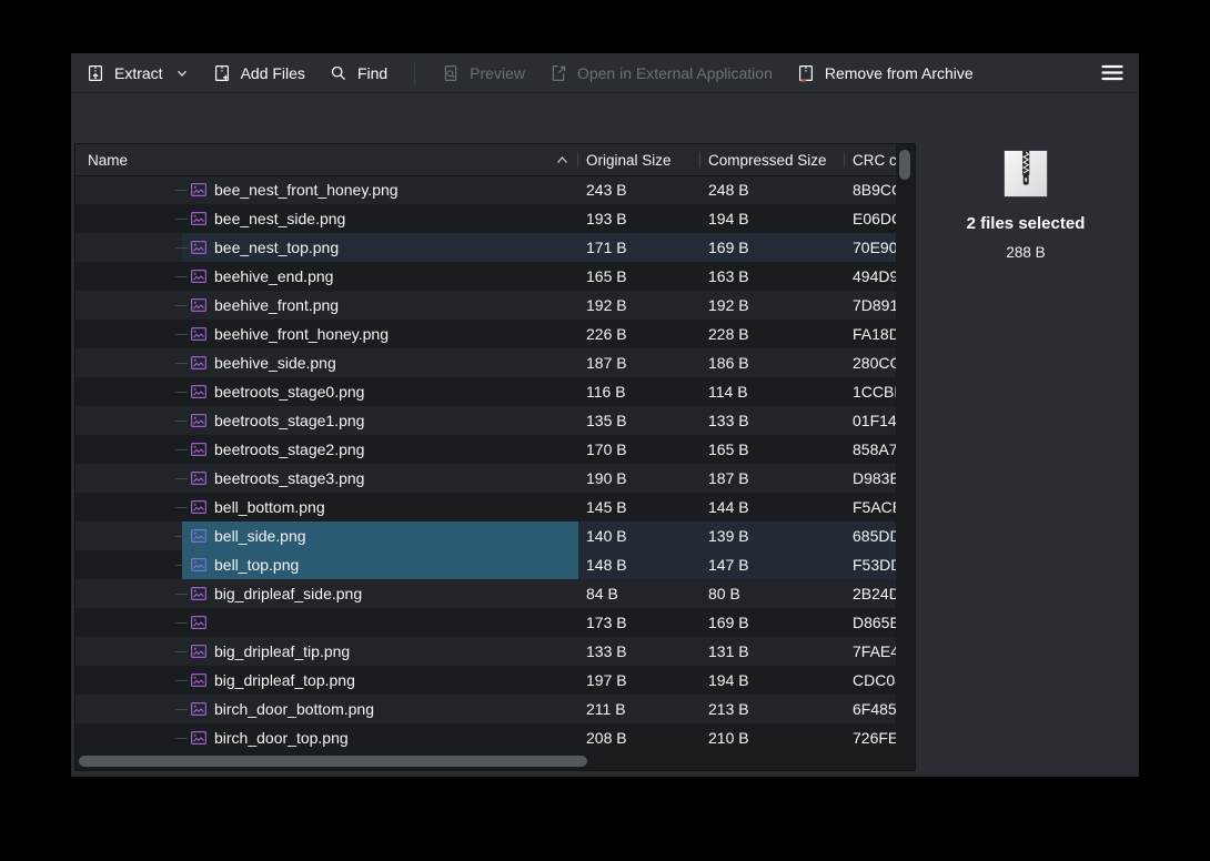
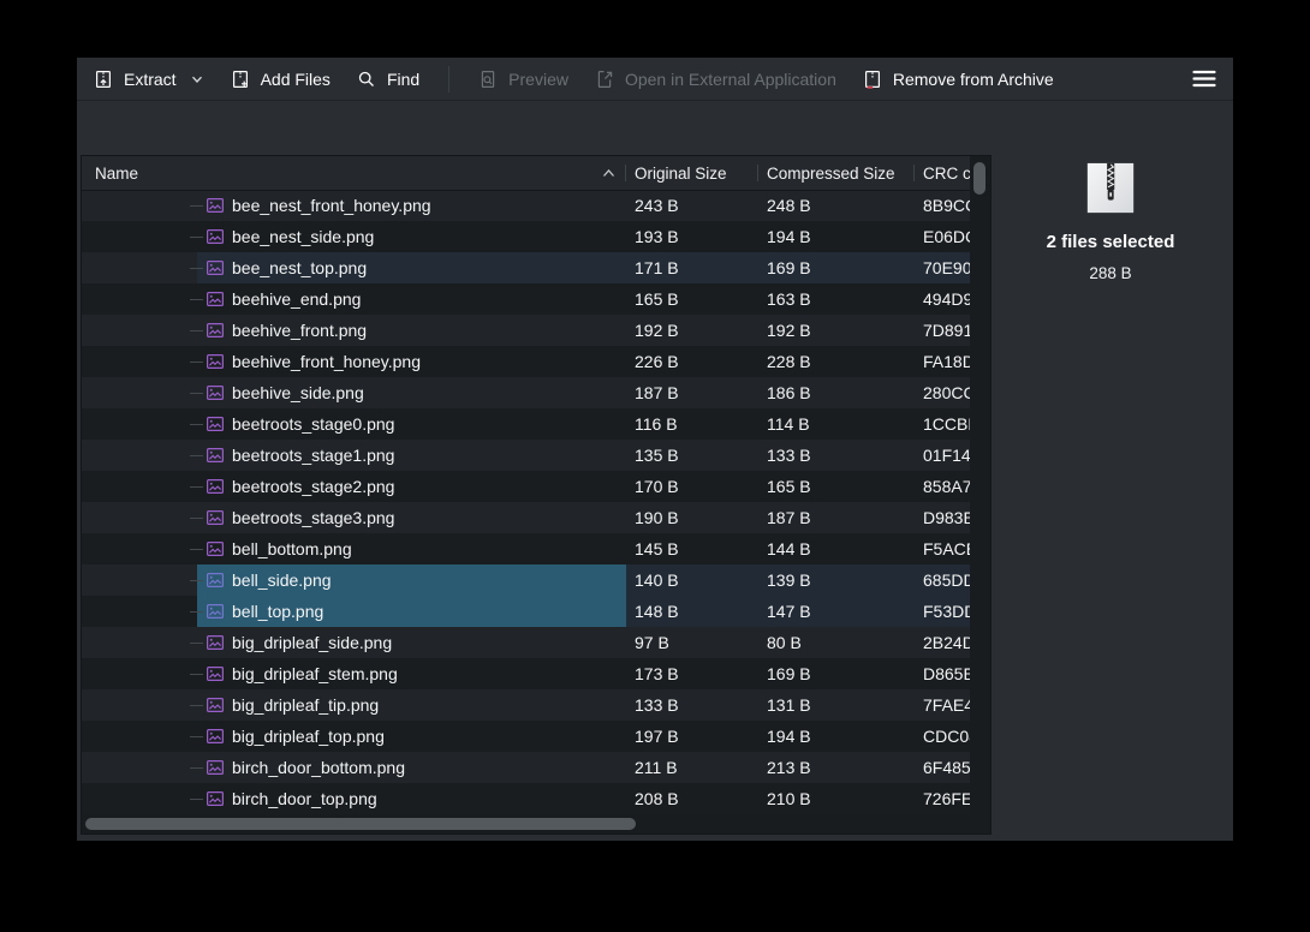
  Extract
  Add Files
  Find
  Preview
  Open in External Application
  Remove from Archive
  Name
  Original Size
  Compressed Size
  CRC c
  bee_nest_front_honey.png
  243 B
  248 B
  8B9C
  bee_nest_side.png
  193 B
  194 B
  E06D
  bee_nest_top.png
  171 B
  169 B
  70E90
  beehive_end.png
  165 B
  163 B
  494D9
  beehive_front.png
  192 B
  192 B
  7D891
  beehive_front_honey.png
  226 B
  228 B
  FA18D
  beehive_side.png
  187 B
  186 B
  280C
  beetroots_stage0.png
  116 B
  114 B
  1CCB
  beetroots_stage1.png
  135 B
  133 B
  01F14
  beetroots_stage2.png
  170 B
  165 B
  858A7
  beetroots_stage3.png
  190 B
  187 B
  D983
  bell_bottom.png
  145 B
  144 B
  F5AC
  bell_side.png
  140 B
  139 B
  685D
  bell_top.png
  148 B
  147 B
  F53D
  big_dripleaf_side.png
- 84 B
+ 97 B
  80 B
  2B24D
+ big_dripleaf_stem.png
  173 B
  169 B
  D865
  big_dripleaf_tip.png
  133 B
  131 B
  7FAE
  big_dripleaf_top.png
  197 B
  194 B
  CDC0
  birch_door_bottom.png
  211 B
  213 B
  6F485
  birch_door_top.png
  208 B
  210 B
  726FE
  2 files selected
  288 B
